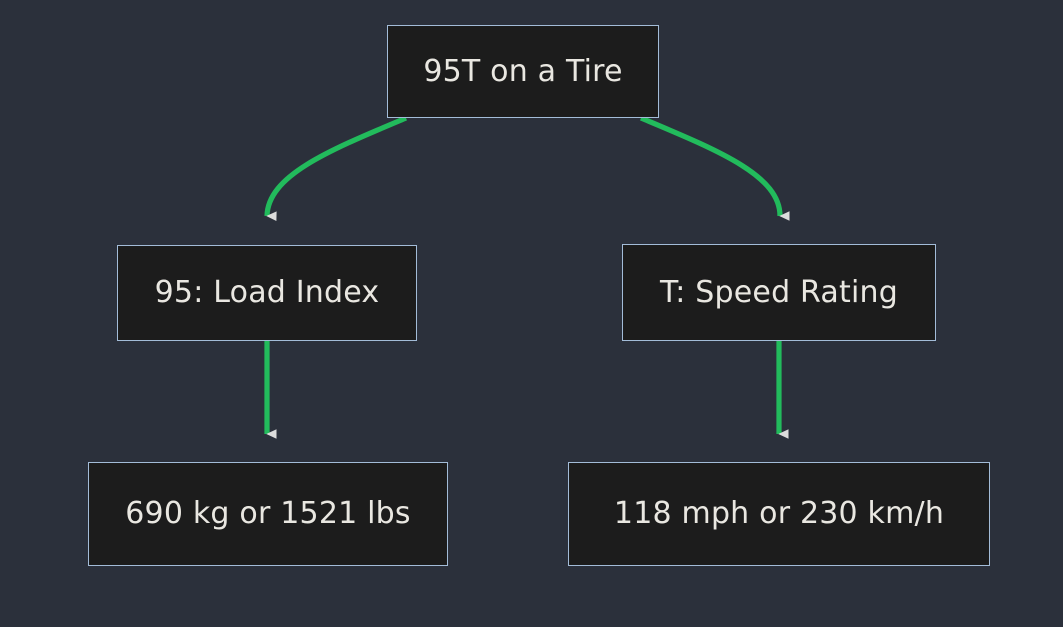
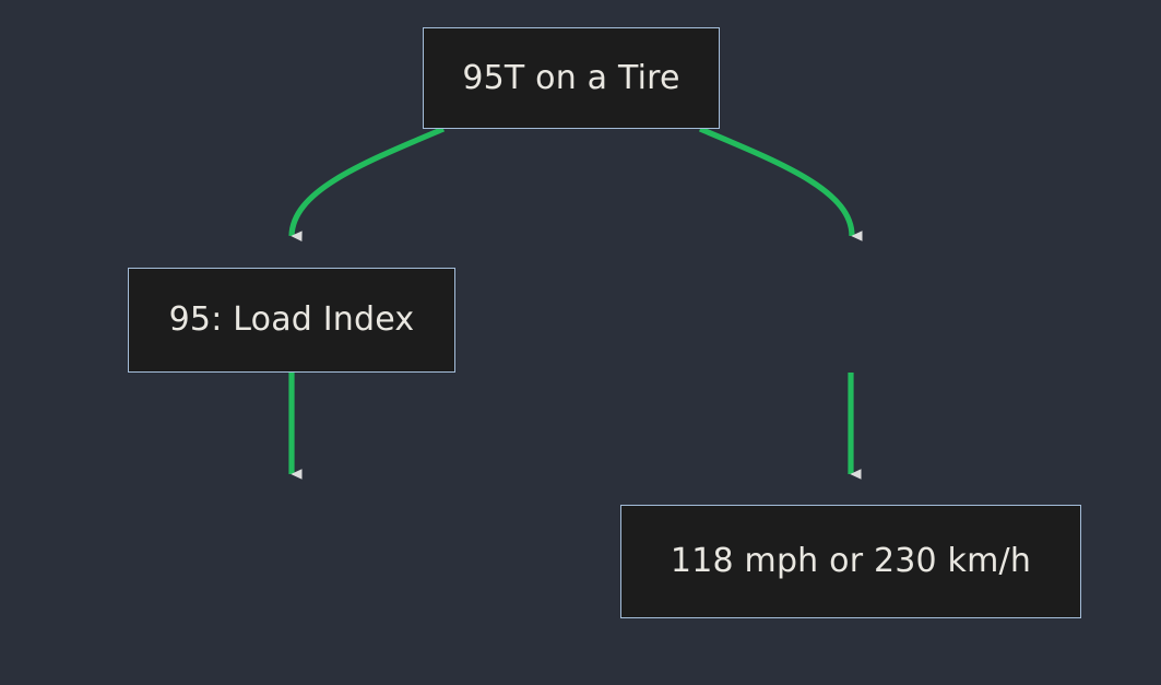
  95T on a Tire
  95: Load Index
- T: Speed Rating
- 690 kg or 1521 lbs
  118 mph or 230 km/h
